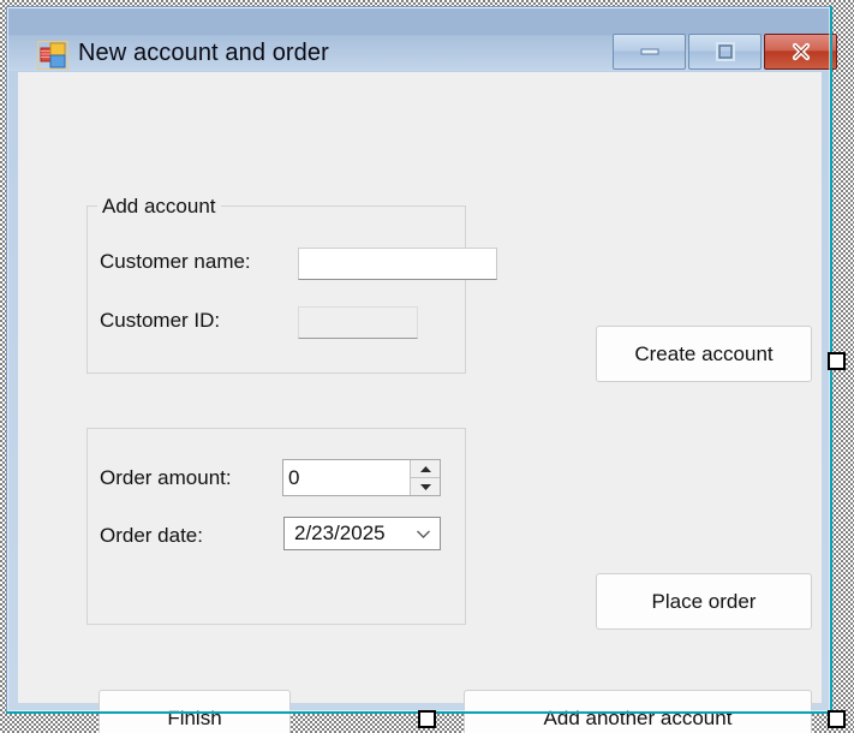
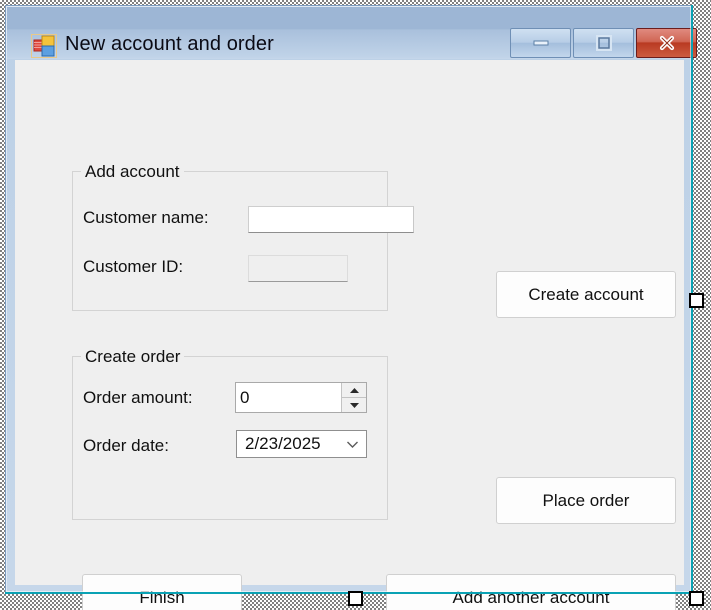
  New account and order
  Add account
  Customer name:
  Customer ID:
+ Create order
  Order amount:
  0
  Order date:
  2/23/2025
  Create account
  Place order
  Finish
  Add another account
